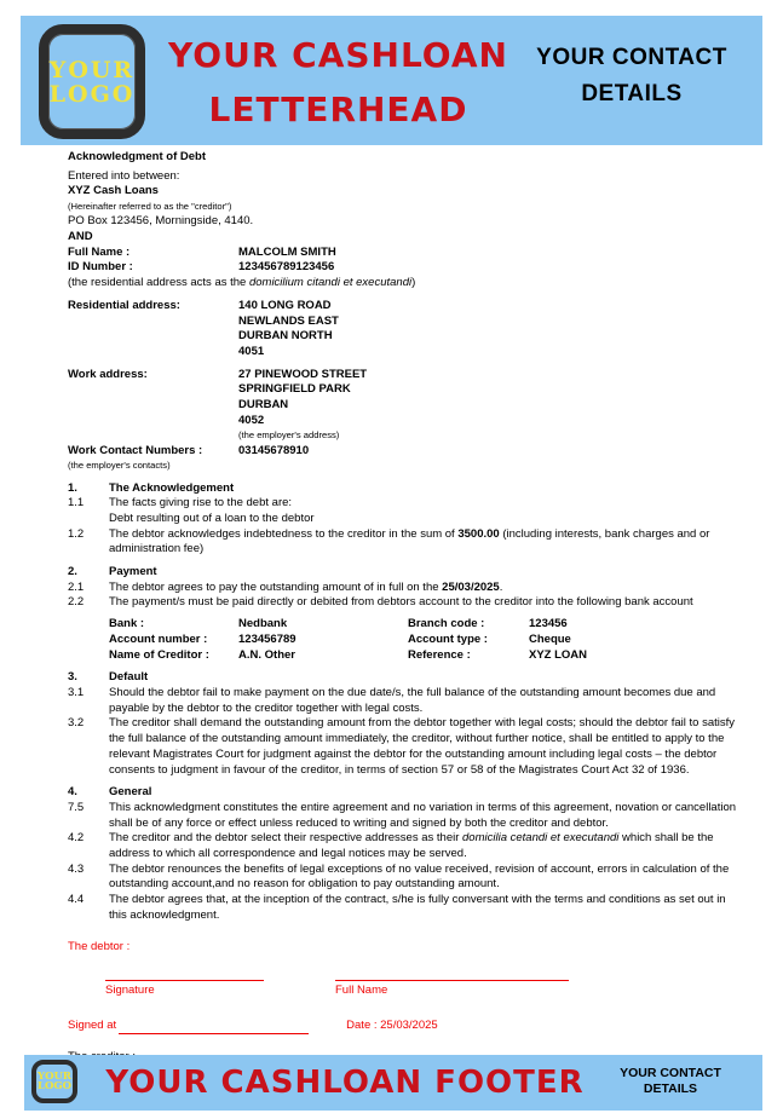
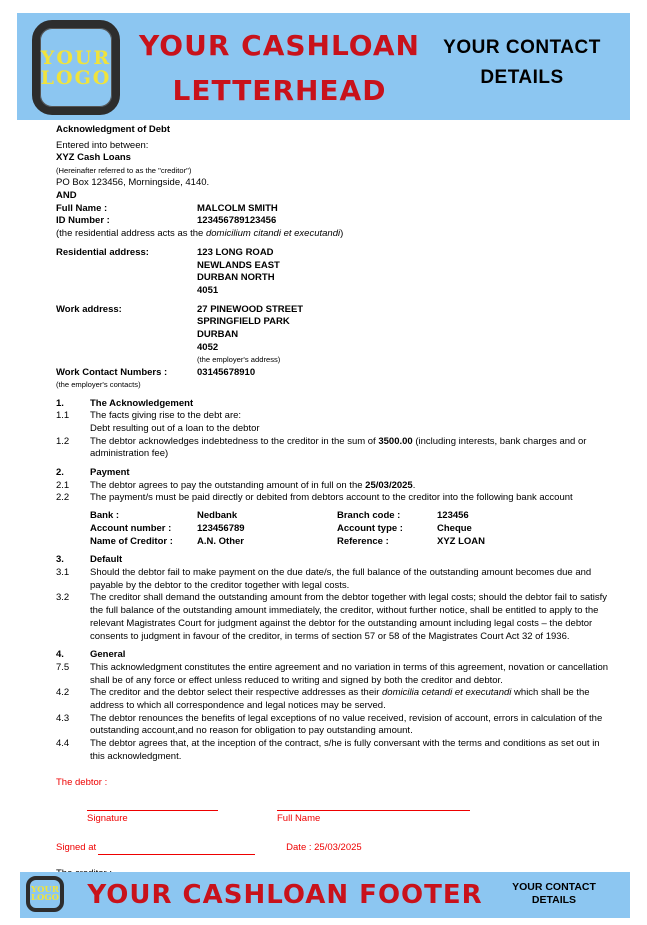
  YOUR
  LOGO
  YOUR CASHLOAN
  LETTERHEAD
  YOUR CONTACT
  DETAILS
  Acknowledgment of Debt
  Entered into between:
  XYZ Cash Loans
  (Hereinafter referred to as the "creditor")
  PO Box 123456, Morningside, 4140.
  AND
  Full Name :
  MALCOLM SMITH
  ID Number :
  123456789123456
  (the residential address acts as the domicilium citandi et executandi)
  Residential address:
- 140 LONG ROAD
+ 123 LONG ROAD
  NEWLANDS EAST
  DURBAN NORTH
  4051
  Work address:
  27 PINEWOOD STREET
  SPRINGFIELD PARK
  DURBAN
  4052
  (the employer's address)
  Work Contact Numbers :
  03145678910
  (the employer's contacts)
  1.
  The Acknowledgement
  1.1
  The facts giving rise to the debt are:
  Debt resulting out of a loan to the debtor
  1.2
  The debtor acknowledges indebtedness to the creditor in the sum of 3500.00 (including interests, bank charges and or administration fee)
  2.
  Payment
  2.1
  The debtor agrees to pay the outstanding amount of in full on the 25/03/2025.
  2.2
  The payment/s must be paid directly or debited from debtors account to the creditor into the following bank account
  Bank :
  Nedbank
  Branch code :
  123456
  Account number :
  123456789
  Account type :
  Cheque
  Name of Creditor :
  A.N. Other
  Reference :
  XYZ LOAN
  3.
  Default
  3.1
  Should the debtor fail to make payment on the due date/s, the full balance of the outstanding amount becomes due and payable by the debtor to the creditor together with legal costs.
  3.2
  The creditor shall demand the outstanding amount from the debtor together with legal costs; should the debtor fail to satisfy the full balance of the outstanding amount immediately, the creditor, without further notice, shall be entitled to apply to the relevant Magistrates Court for judgment against the debtor for the outstanding amount including legal costs – the debtor consents to judgment in favour of the creditor, in terms of section 57 or 58 of the Magistrates Court Act 32 of 1936.
  4.
  General
  7.5
  This acknowledgment constitutes the entire agreement and no variation in terms of this agreement, novation or cancellation shall be of any force or effect unless reduced to writing and signed by both the creditor and debtor.
  4.2
  The creditor and the debtor select their respective addresses as their domicilia cetandi et executandi which shall be the address to which all correspondence and legal notices may be served.
  4.3
  The debtor renounces the benefits of legal exceptions of no value received, revision of account, errors in calculation of the outstanding account,and no reason for obligation to pay outstanding amount.
  4.4
  The debtor agrees that, at the inception of the contract, s/he is fully conversant with the terms and conditions as set out in this acknowledgment.
  The debtor :
  Signature
  Full Name
  Signed at
  Date : 25/03/2025
  YOUR
  LOGO
  YOUR CASHLOAN FOOTER
  YOUR CONTACT
  DETAILS
